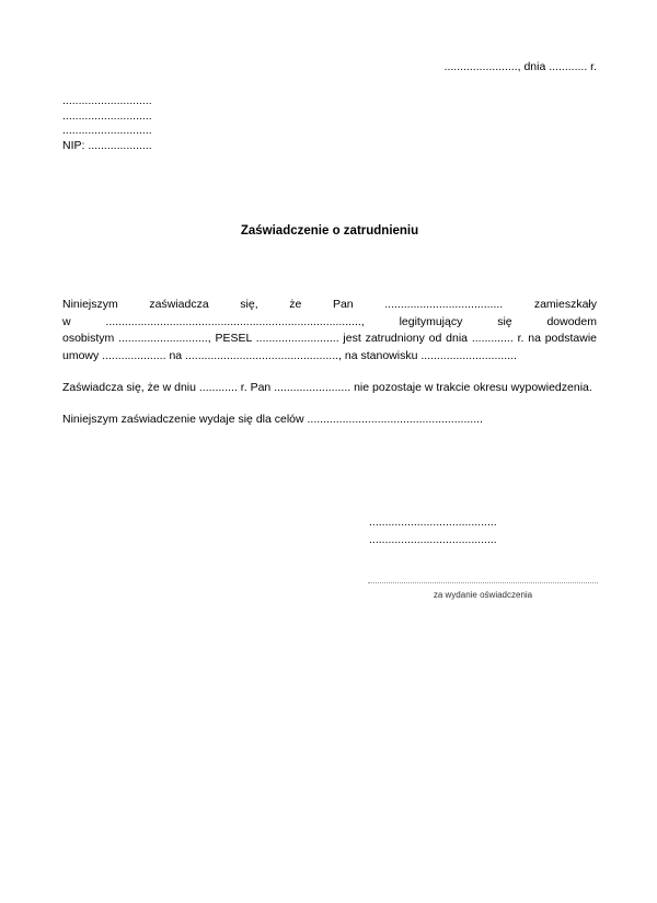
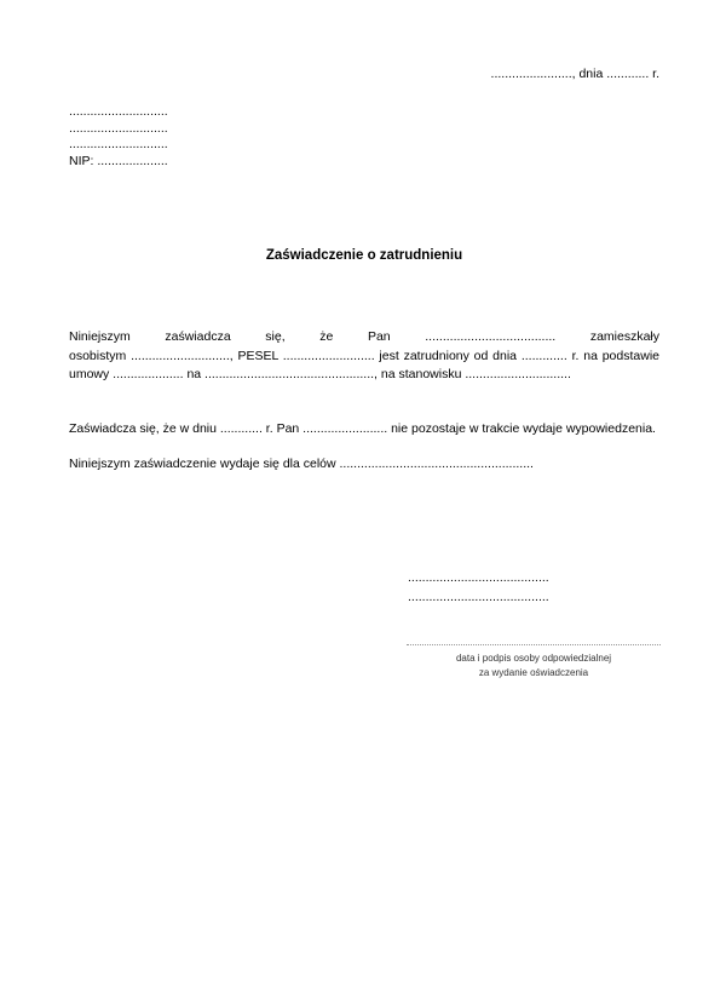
  ......................., dnia ............ r.
  ............................
  ............................
  ............................
  NIP: ....................
  Zaświadczenie o zatrudnieniu
  Niniejszym zaświadcza się, że Pan ..................................... zamieszkały
- w ................................................................................, legitymujący się dowodem
  osobistym ............................, PESEL .......................... jest zatrudniony od dnia ............. r. na podstawie
  umowy .................... na ................................................, na stanowisku ..............................
- Zaświadcza się, że w dniu ............ r. Pan ........................ nie pozostaje w trakcie okresu wypowiedzenia.
+ Zaświadcza się, że w dniu ............ r. Pan ........................ nie pozostaje w trakcie wydaje wypowiedzenia.
  Niniejszym zaświadczenie wydaje się dla celów .......................................................
  ........................................
  ........................................
+ data i podpis osoby odpowiedzialnej
  za wydanie oświadczenia
